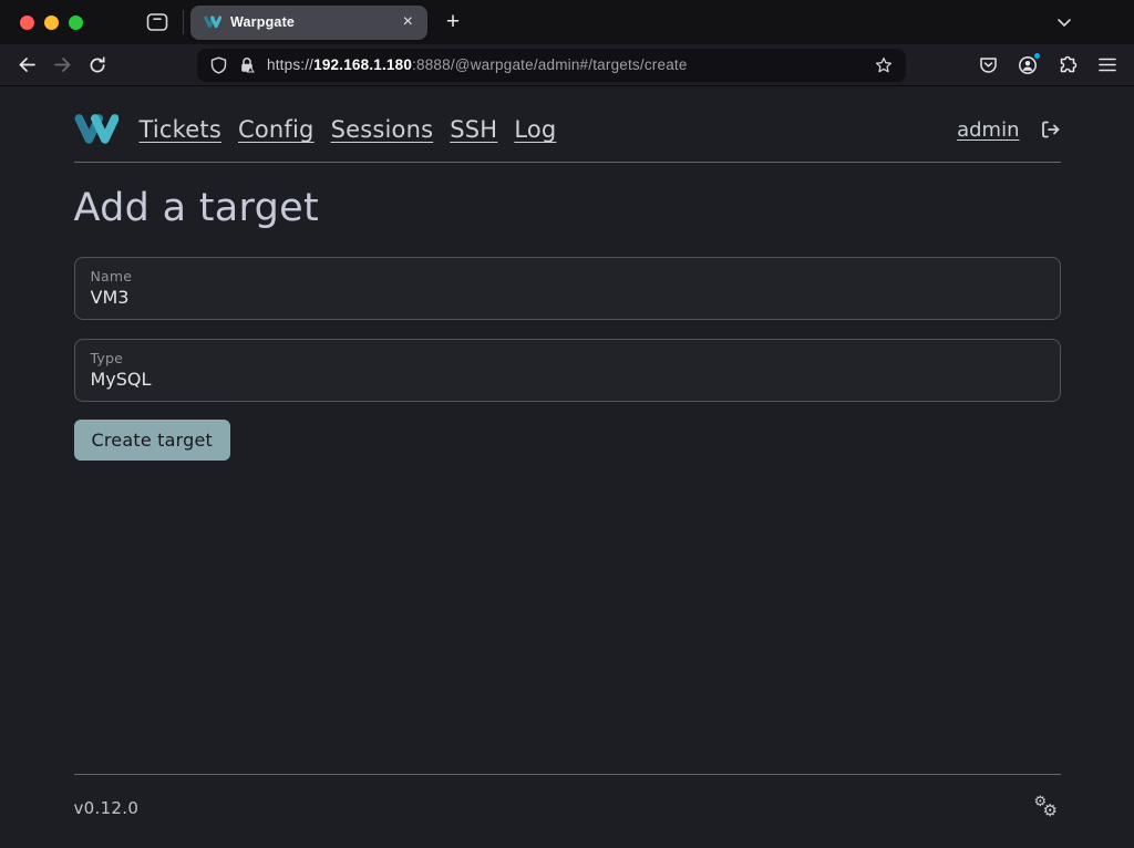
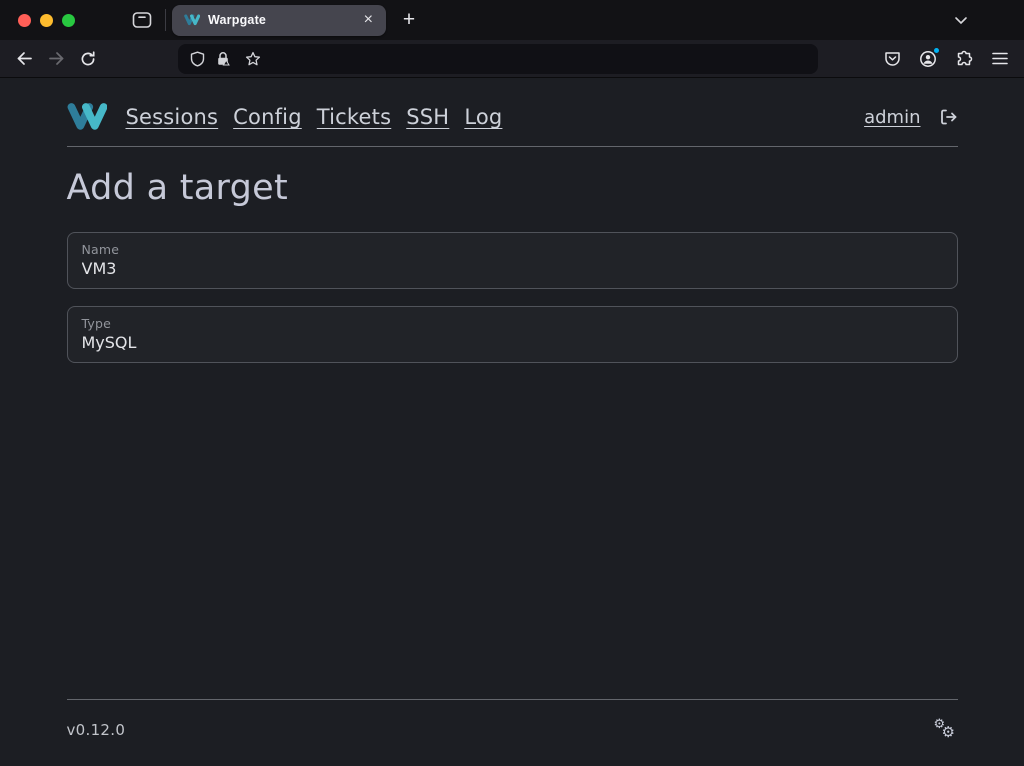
  Warpgate
  ×
  +
- https://192.168.1.180:8888/@warpgate/admin#/targets/create
- Tickets
+ Sessions
  Config
- Sessions
+ Tickets
  SSH
  Log
  admin
  Add a target
  Name
  VM3
  Type
  MySQL
- Create target
  v0.12.0
  ⚙
  ⚙
